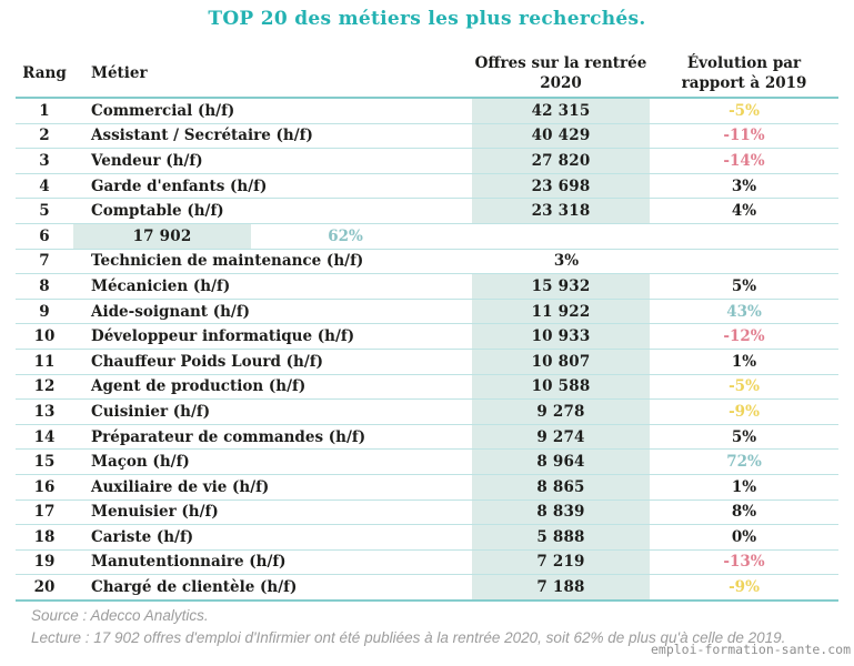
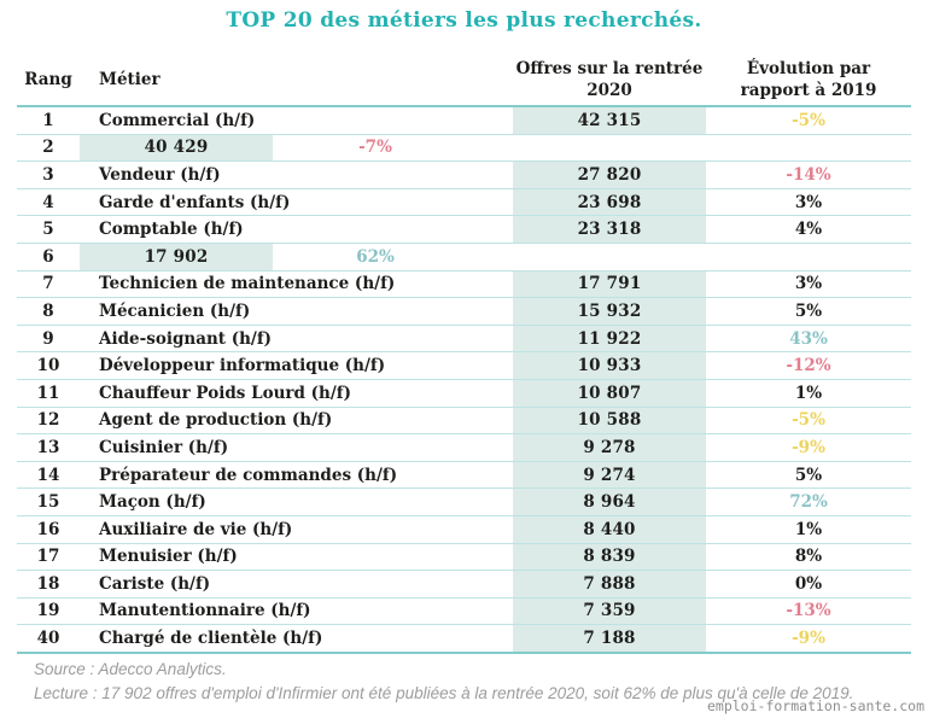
  TOP 20 des métiers les plus recherchés.
  Rang
  Métier
  Offres sur la rentrée 2020
  Évolution par rapport à 2019
  1
  Commercial (h/f)
  42 315
  -5%
  2
- Assistant / Secrétaire (h/f)
  40 429
- -11%
+ -7%
  3
  Vendeur (h/f)
  27 820
  -14%
  4
  Garde d'enfants (h/f)
  23 698
  3%
  5
  Comptable (h/f)
  23 318
  4%
  6
  17 902
  62%
  7
  Technicien de maintenance (h/f)
+ 17 791
  3%
  8
  Mécanicien (h/f)
  15 932
  5%
  9
  Aide-soignant (h/f)
  11 922
  43%
  10
  Développeur informatique (h/f)
  10 933
  -12%
  11
  Chauffeur Poids Lourd (h/f)
  10 807
  1%
  12
  Agent de production (h/f)
  10 588
  -5%
  13
  Cuisinier (h/f)
  9 278
  -9%
  14
  Préparateur de commandes (h/f)
  9 274
  5%
  15
  Maçon (h/f)
  8 964
  72%
  16
  Auxiliaire de vie (h/f)
- 8 865
+ 8 440
  1%
  17
  Menuisier (h/f)
  8 839
  8%
  18
  Cariste (h/f)
- 5 888
+ 7 888
  0%
  19
  Manutentionnaire (h/f)
- 7 219
+ 7 359
  -13%
- 20
+ 40
  Chargé de clientèle (h/f)
  7 188
  -9%
  Source : Adecco Analytics.
  Lecture : 17 902 offres d'emploi d'Infirmier ont été publiées à la rentrée 2020, soit 62% de plus qu'à celle de 2019.
  emploi-formation-sante.com
